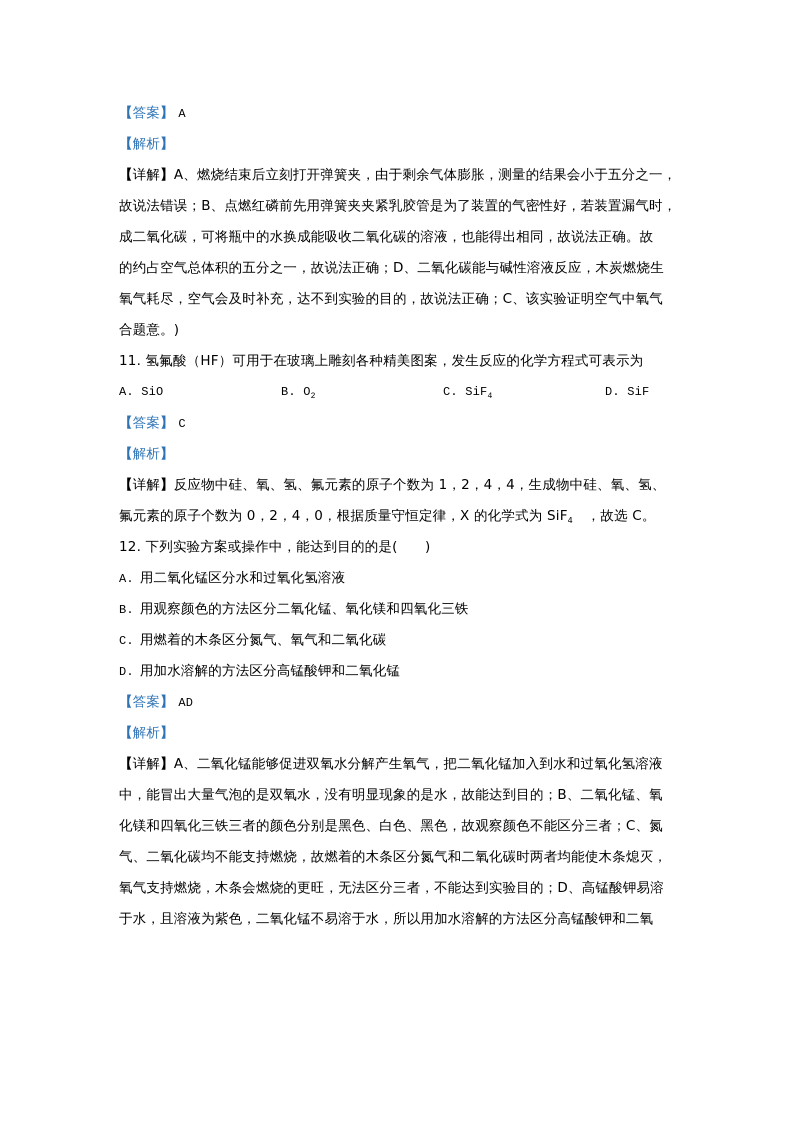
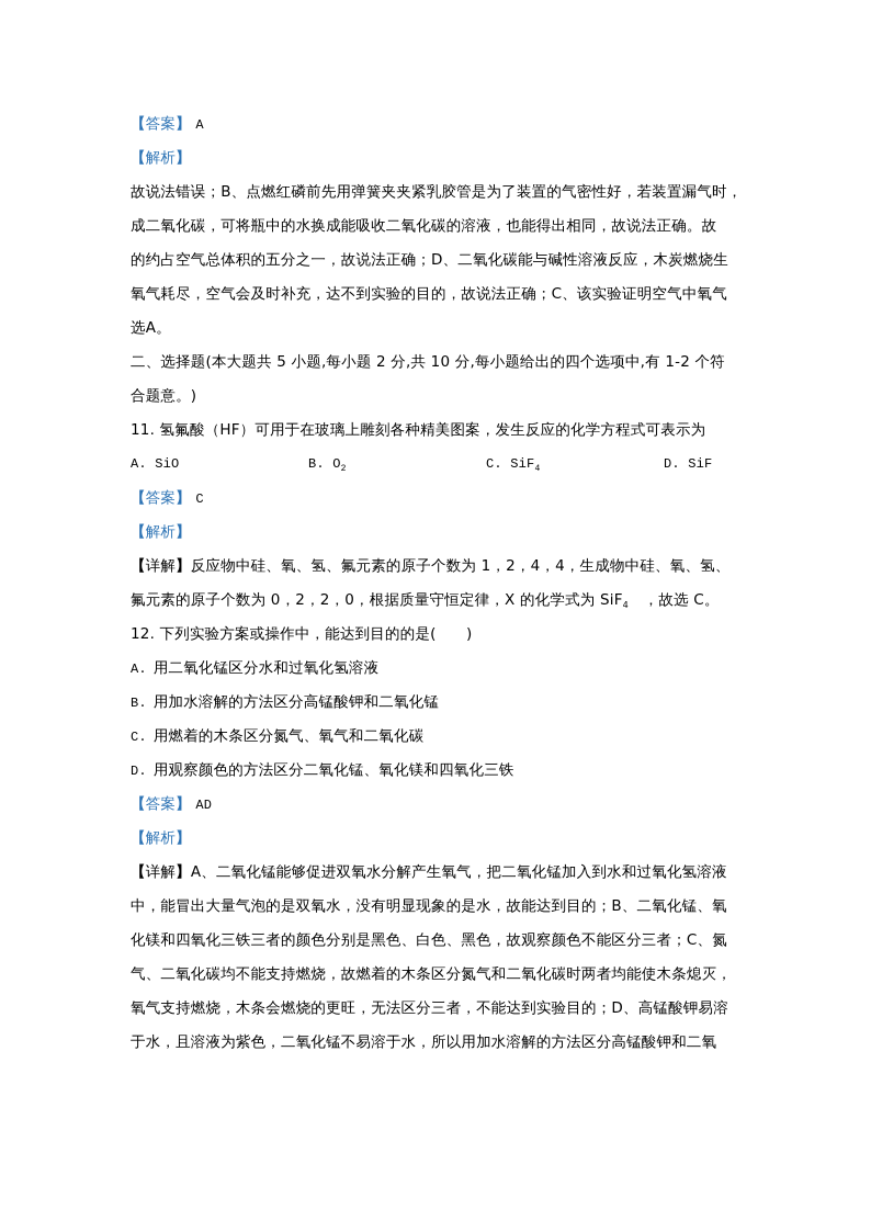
  【答案】 A
  【解析】
- 【详解】A、燃烧结束后立刻打开弹簧夹，由于剩余气体膨胀，测量的结果会小于五分之一，
  故说法错误；B、点燃红磷前先用弹簧夹夹紧乳胶管是为了装置的气密性好，若装置漏气时，
  成二氧化碳，可将瓶中的水换成能吸收二氧化碳的溶液，也能得出相同，故说法正确。故
  的约占空气总体积的五分之一，故说法正确；D、二氧化碳能与碱性溶液反应，木炭燃烧生
  氧气耗尽，空气会及时补充，达不到实验的目的，故说法正确；C、该实验证明空气中氧气
+ 选A。
+ 二、选择题(本大题共 5 小题,每小题 2 分,共 10 分,每小题给出的四个选项中,有 1-2 个符
  合题意。)
  11. 氢氟酸（HF）可用于在玻璃上雕刻各种精美图案，发生反应的化学方程式可表示为
  A. SiO
  B. O2
  C. SiF4
  D. SiF
  【答案】 C
  【解析】
  【详解】反应物中硅、氧、氢、氟元素的原子个数为 1，2，4，4，生成物中硅、氧、氢、
- 氟元素的原子个数为 0，2，4，0，根据质量守恒定律，X 的化学式为 SiF4 ，故选 C。
+ 氟元素的原子个数为 0，2，2，0，根据质量守恒定律，X 的化学式为 SiF4 ，故选 C。
  12. 下列实验方案或操作中，能达到目的的是( )
  A. 用二氧化锰区分水和过氧化氢溶液
- B. 用观察颜色的方法区分二氧化锰、氧化镁和四氧化三铁
+ B. 用加水溶解的方法区分高锰酸钾和二氧化锰
  C. 用燃着的木条区分氮气、氧气和二氧化碳
- D. 用加水溶解的方法区分高锰酸钾和二氧化锰
+ D. 用观察颜色的方法区分二氧化锰、氧化镁和四氧化三铁
  【答案】 AD
  【解析】
  【详解】A、二氧化锰能够促进双氧水分解产生氧气，把二氧化锰加入到水和过氧化氢溶液
  中，能冒出大量气泡的是双氧水，没有明显现象的是水，故能达到目的；B、二氧化锰、氧
  化镁和四氧化三铁三者的颜色分别是黑色、白色、黑色，故观察颜色不能区分三者；C、氮
  气、二氧化碳均不能支持燃烧，故燃着的木条区分氮气和二氧化碳时两者均能使木条熄灭，
  氧气支持燃烧，木条会燃烧的更旺，无法区分三者，不能达到实验目的；D、高锰酸钾易溶
  于水，且溶液为紫色，二氧化锰不易溶于水，所以用加水溶解的方法区分高锰酸钾和二氧
